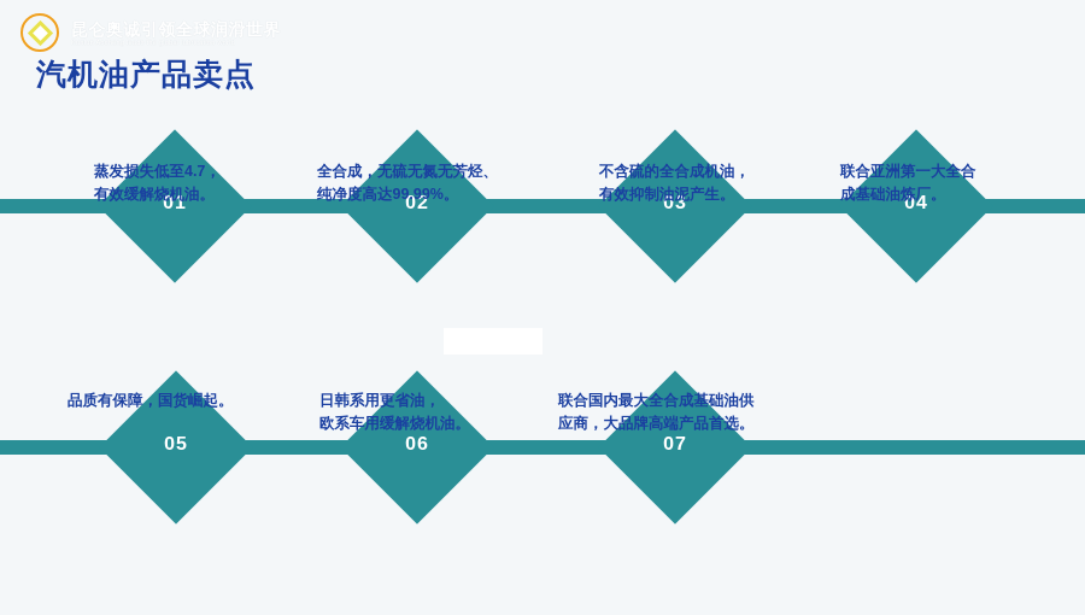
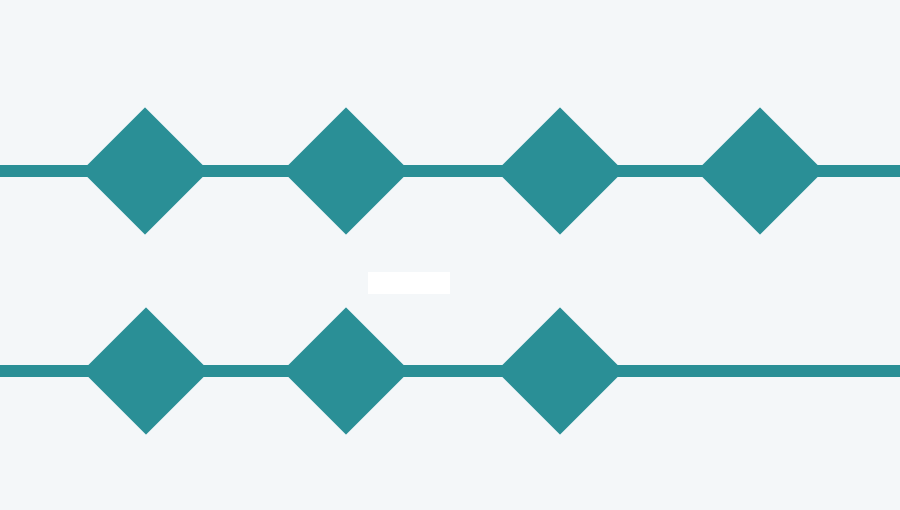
- 昆仑奥诚引领全球润滑世界
- 汽机油产品卖点
- 01
- 02
- 03
- 04
- 蒸发损失低至4.7，
- 有效缓解烧机油。
- 全合成，无硫无氮无芳烃、
- 纯净度高达99.99%。
- 不含硫的全合成机油，
- 有效抑制油泥产生。
- 联合亚洲第一大全合
- 成基础油炼厂。
- 05
- 06
- 07
- 品质有保障，国货崛起。
- 日韩系用更省油，
- 欧系车用缓解烧机油。
- 联合国内最大全合成基础油供
- 应商，大品牌高端产品首选。
